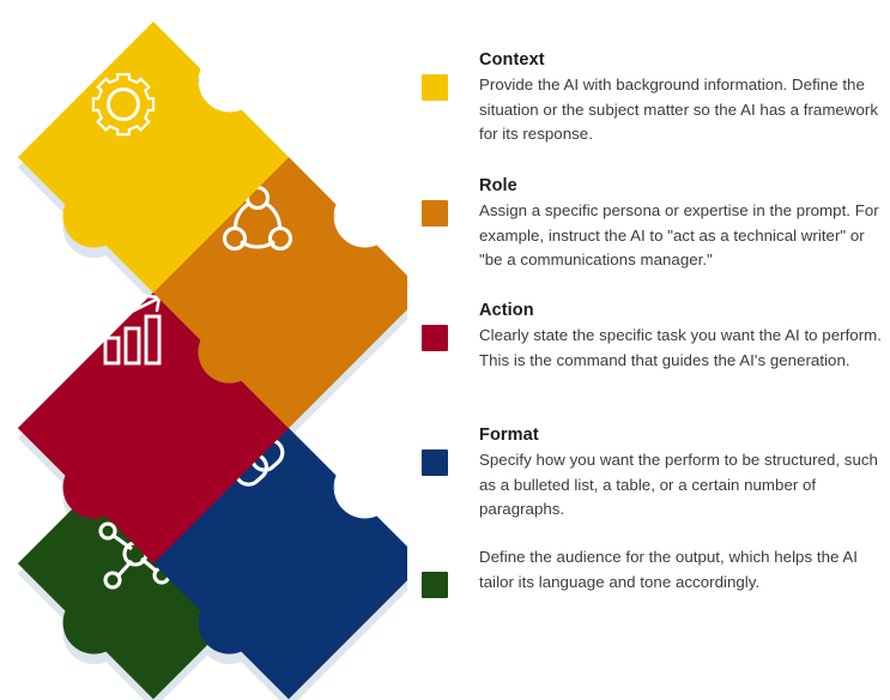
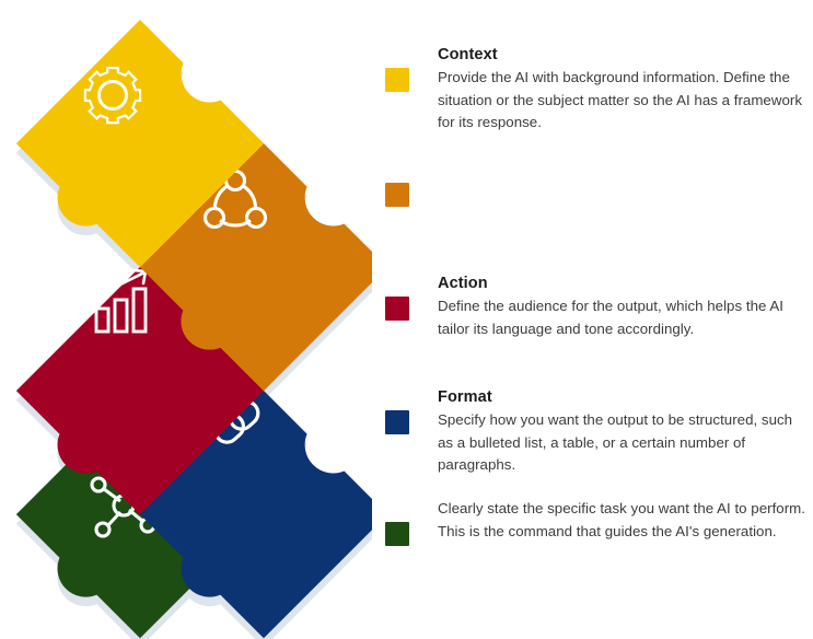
  Context
  Provide the AI with background information. Define the situation or the subject matter so the AI has a framework for its response.
- Role
- Assign a specific persona or expertise in the prompt. For example, instruct the AI to "act as a technical writer" or "be a communications manager."
  Action
- Clearly state the specific task you want the AI to perform. This is the command that guides the AI's generation.
+ Define the audience for the output, which helps the AI tailor its language and tone accordingly.
  Format
- Specify how you want the perform to be structured, such as a bulleted list, a table, or a certain number of paragraphs.
+ Specify how you want the output to be structured, such as a bulleted list, a table, or a certain number of paragraphs.
- Define the audience for the output, which helps the AI tailor its language and tone accordingly.
+ Clearly state the specific task you want the AI to perform. This is the command that guides the AI's generation.
